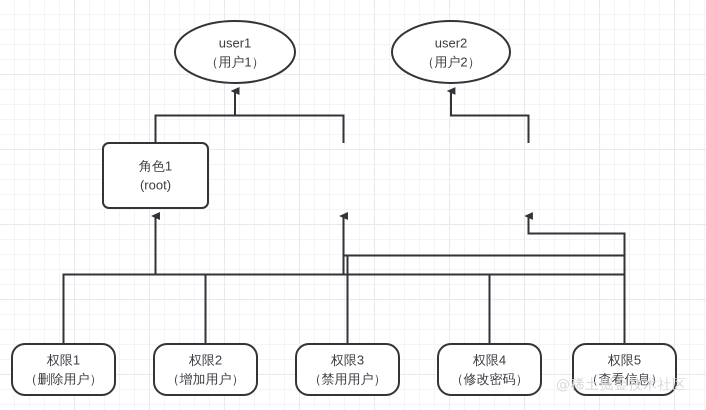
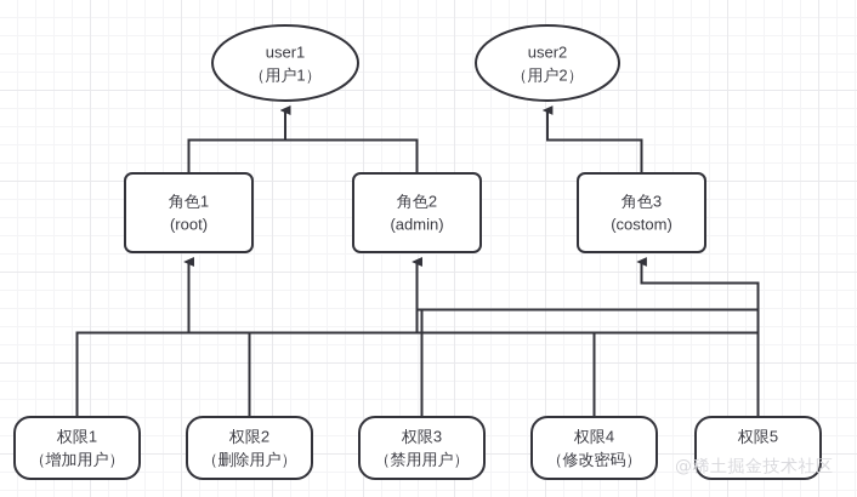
  user1
  （用户1）
  user2
  （用户2）
  角色1
  (root)
+ 角色2
+ (admin)
+ 角色3
+ (costom)
  权限1
- （删除用户）
+ （增加用户）
  权限2
- （增加用户）
+ （删除用户）
  权限3
  （禁用用户）
  权限4
  （修改密码）
  权限5
- （查看信息）
  @稀土掘金技术社区
